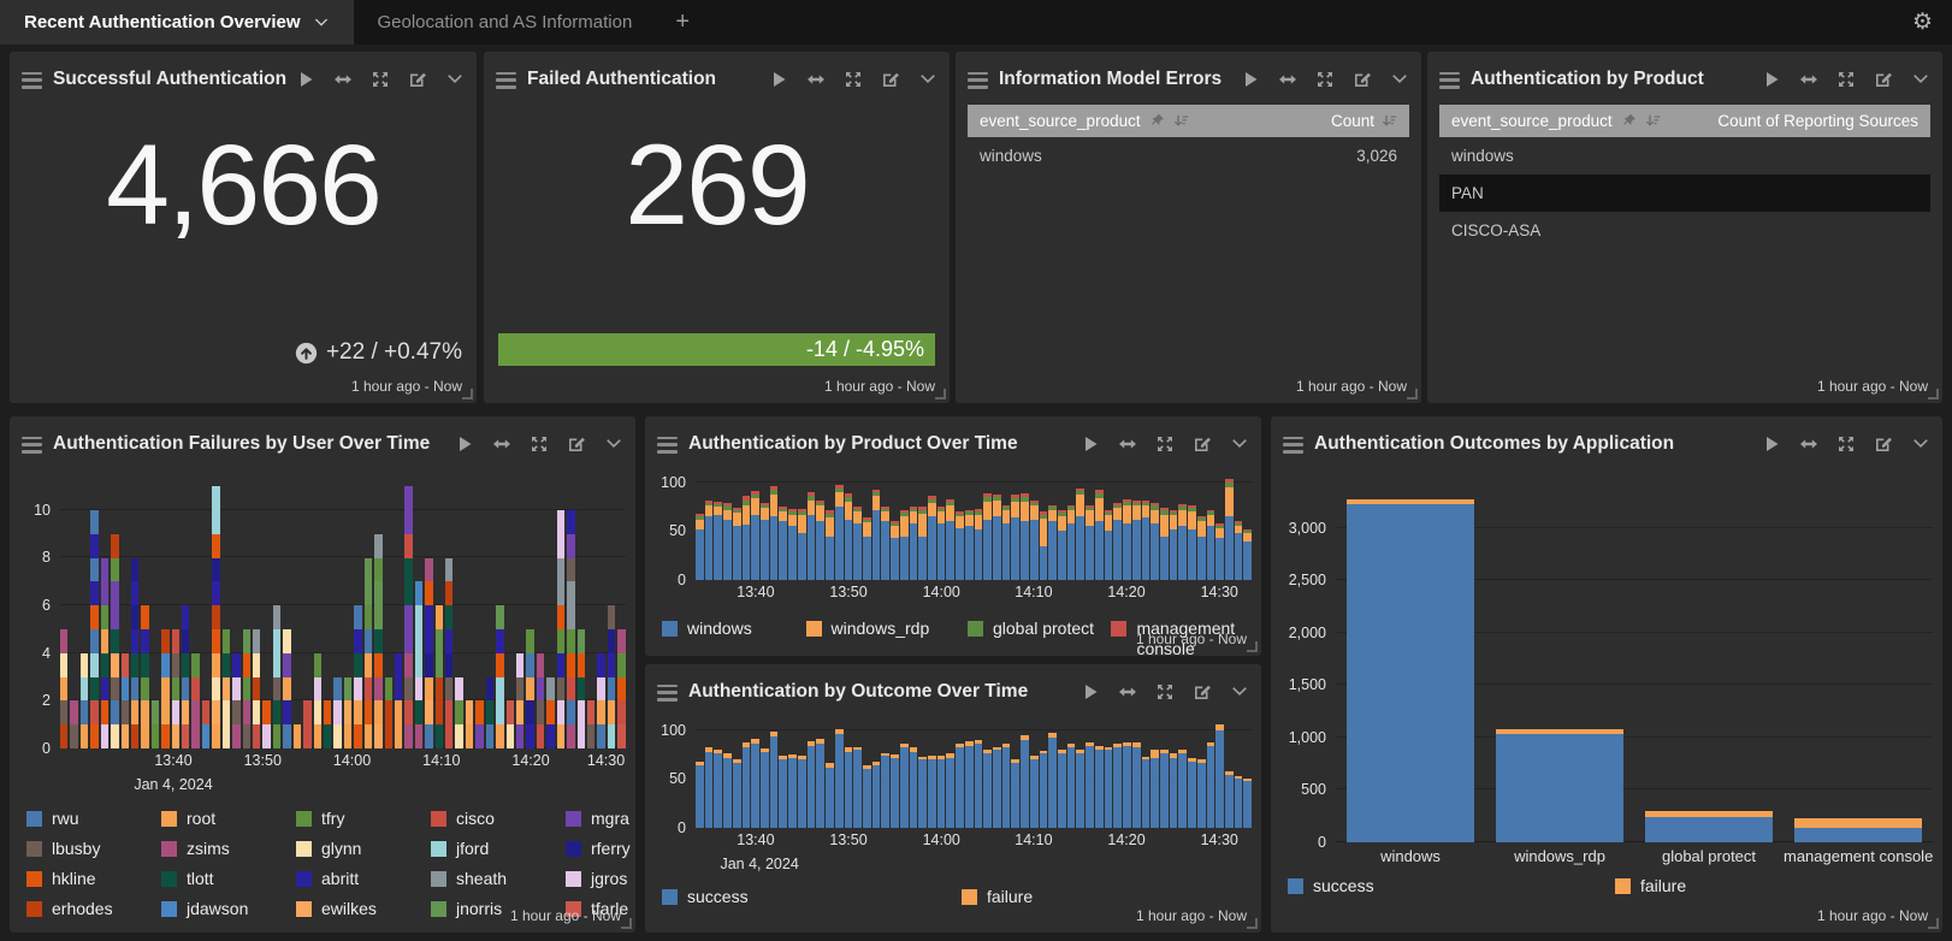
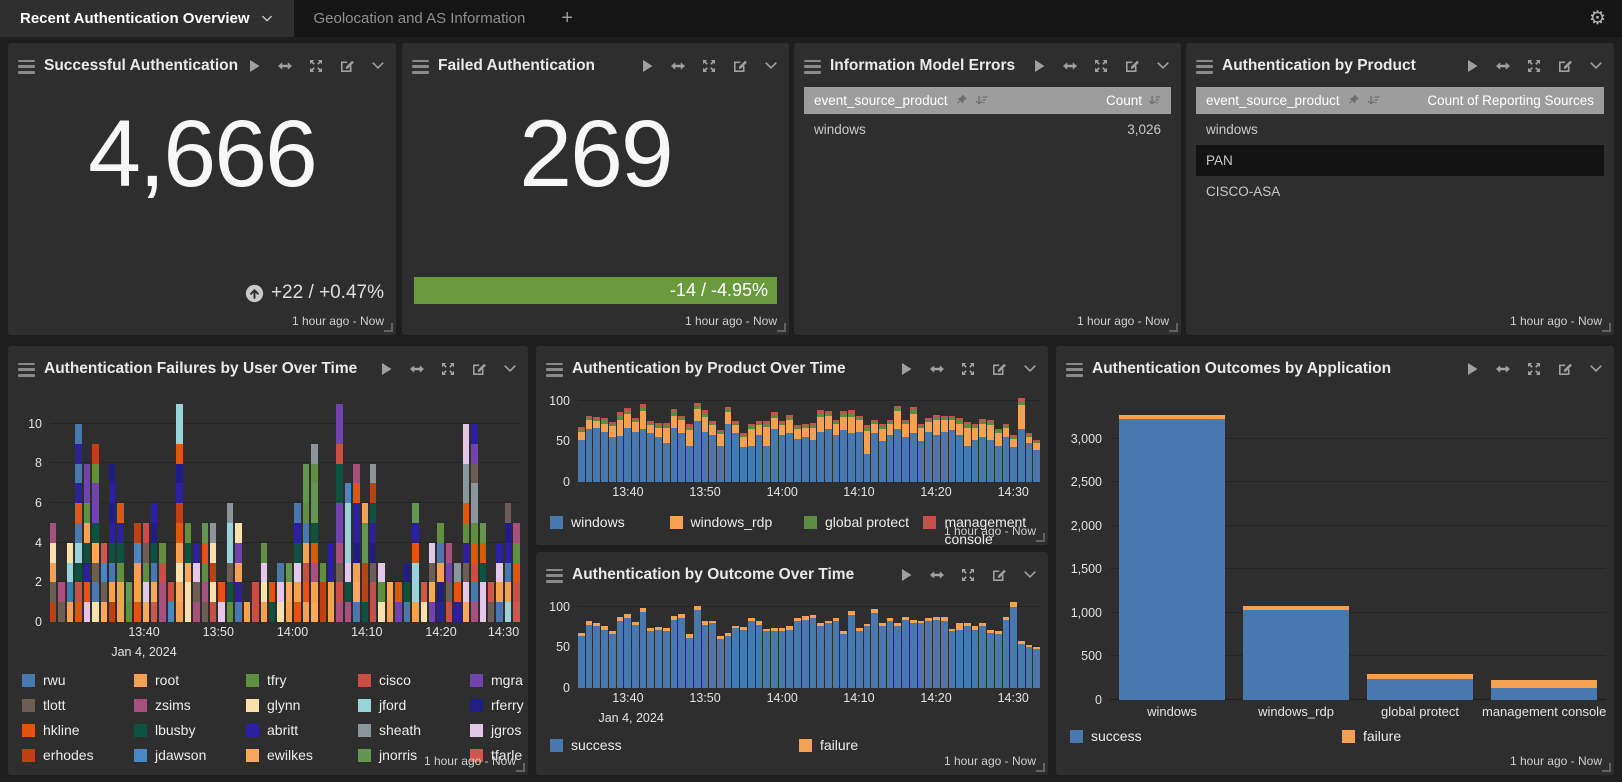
  Recent Authentication Overview
  Geolocation and AS Information
  +
  ⚙
  Successful Authentication
  4,666
  +22 / +0.47%
  1 hour ago - Now
  Failed Authentication
  269
  -14 / -4.95%
  1 hour ago - Now
  Information Model Errors
  event_source_product
  Count
  windows
  3,026
  1 hour ago - Now
  Authentication by Product
  event_source_product
  Count of Reporting Sources
  windows
  PAN
  CISCO-ASA
  1 hour ago - Now
  Authentication Failures by User Over Time
  0
  2
  4
  6
  8
  10
  13:40
  13:50
  14:00
  14:10
  14:20
  14:30
  Jan 4, 2024
  rwu
- lbusby
+ tlott
  hkline
  erhodes
  root
  zsims
- tlott
+ lbusby
  jdawson
  tfry
  glynn
  abritt
  ewilkes
  cisco
  jford
  sheath
  jnorris
  mgra
  rferry
  jgros
  tfarle
  1 hour ago - Now
  Authentication by Product Over Time
  0
  50
  100
  13:40
  13:50
  14:00
  14:10
  14:20
  14:30
  windows
  windows_rdp
  global protect
  management console
  1 hour ago - Now
  Authentication by Outcome Over Time
  0
  50
  100
  13:40
  13:50
  14:00
  14:10
  14:20
  14:30
  Jan 4, 2024
  success
  failure
  1 hour ago - Now
  Authentication Outcomes by Application
  0
  500
  1,000
  1,500
  2,000
  2,500
  3,000
  windows
  windows_rdp
  global protect
  management console
  success
  failure
  1 hour ago - Now
